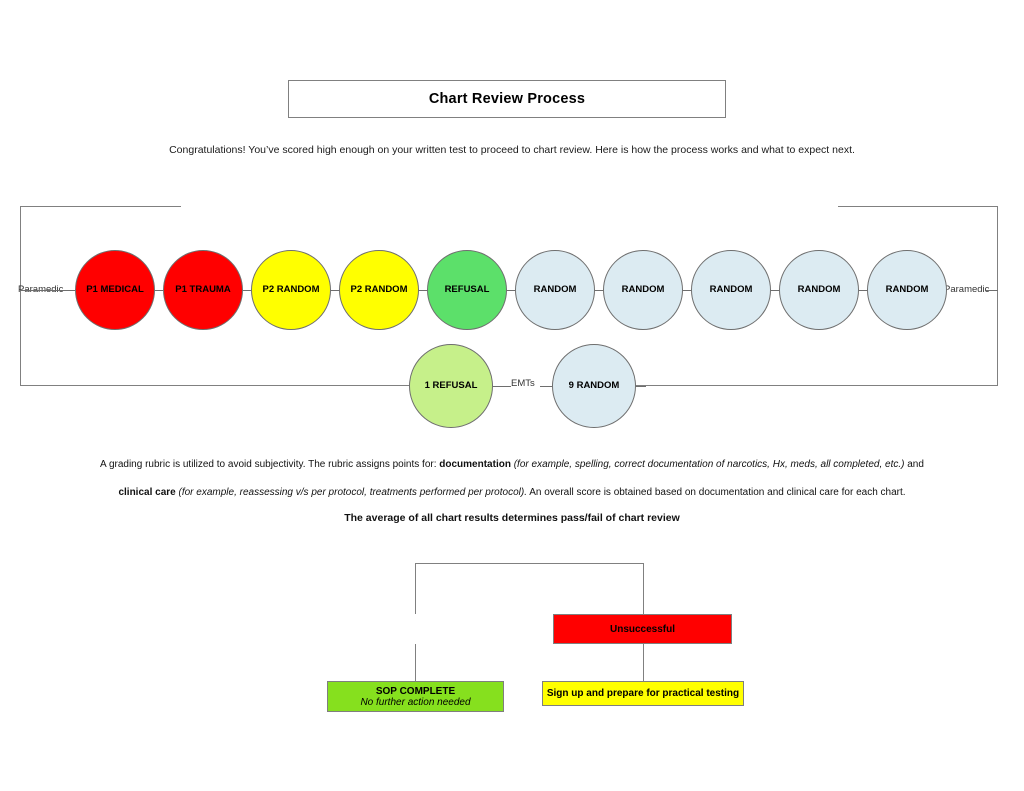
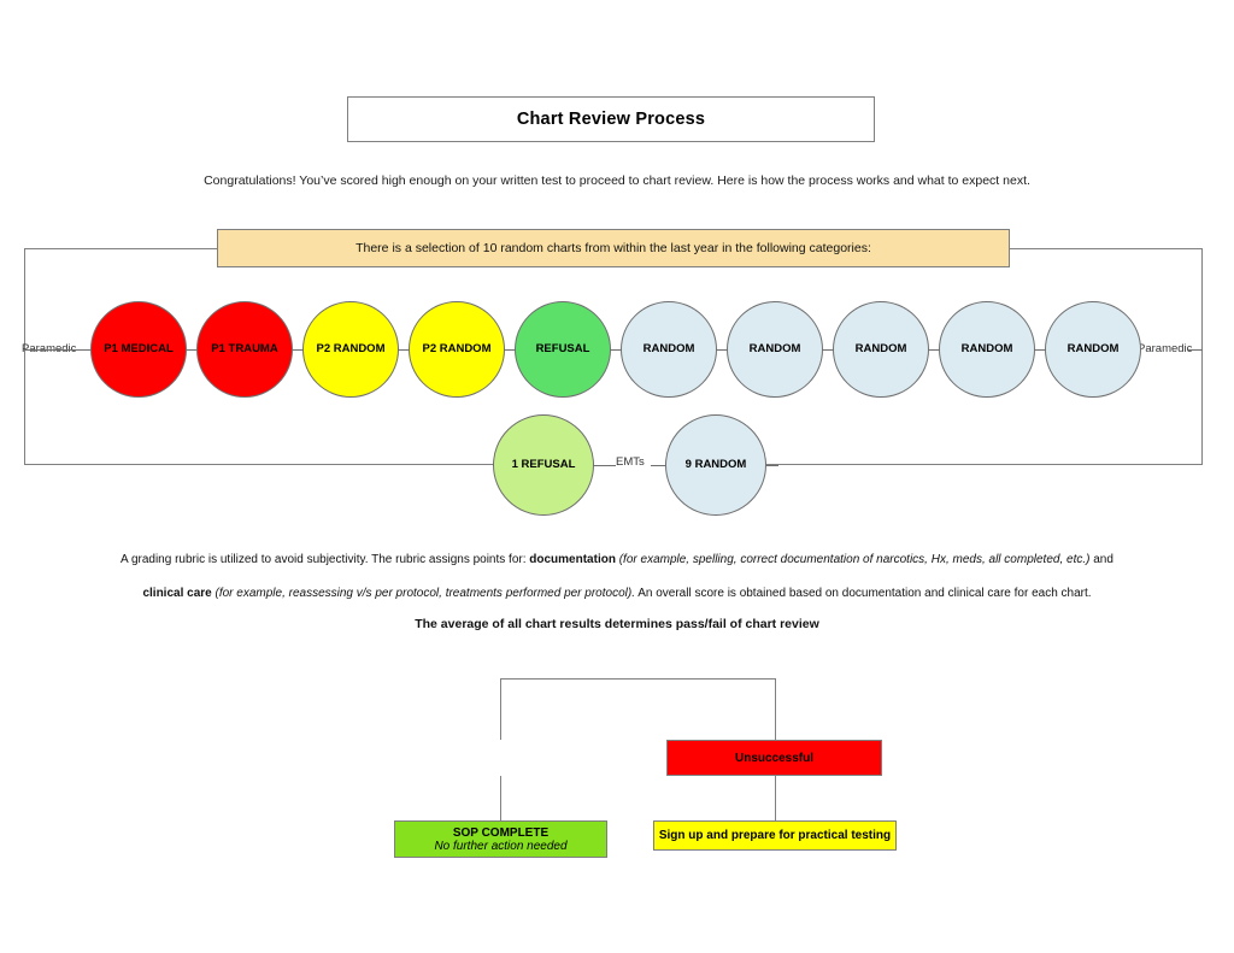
  Chart Review Process
  Congratulations! You’ve scored high enough on your written test to proceed to chart review. Here is how the process works and what to expect next.
+ There is a selection of 10 random charts from within the last year in the following categories:
  Paramedi
  P1 MEDICAL
  P1 TRAUMA
  P2 RANDOM
  P2 RANDOM
  REFUSAL
  RANDOM
  RANDOM
  RANDOM
  RANDOM
  RANDOM
  1 REFUSAL
  9 RANDOM
  EMTs
  A grading rubric is utilized to avoid subjectivity. The rubric assigns points for: documentation (for example, spelling, correct documentation of narcotics, Hx, meds, all completed, etc.) and
  clinical care (for example, reassessing v/s per protocol, treatments performed per protocol). An overall score is obtained based on documentation and clinical care for each chart.
  The average of all chart results determines pass/fail of chart review
  Unsuccessful
  SOP COMPLETE
  No further action needed
  Sign up and prepare for practical testing
